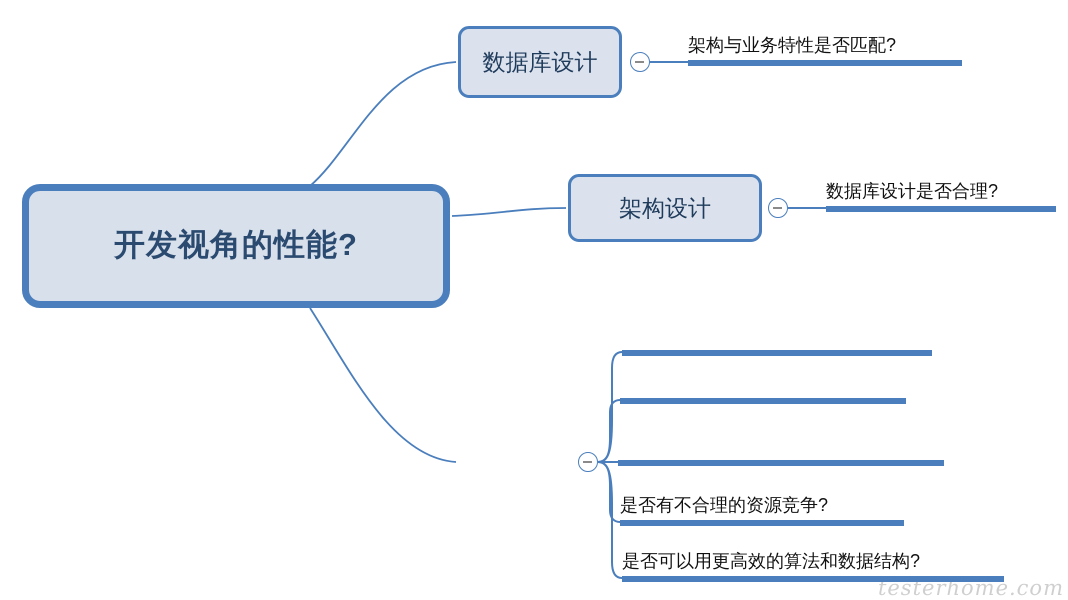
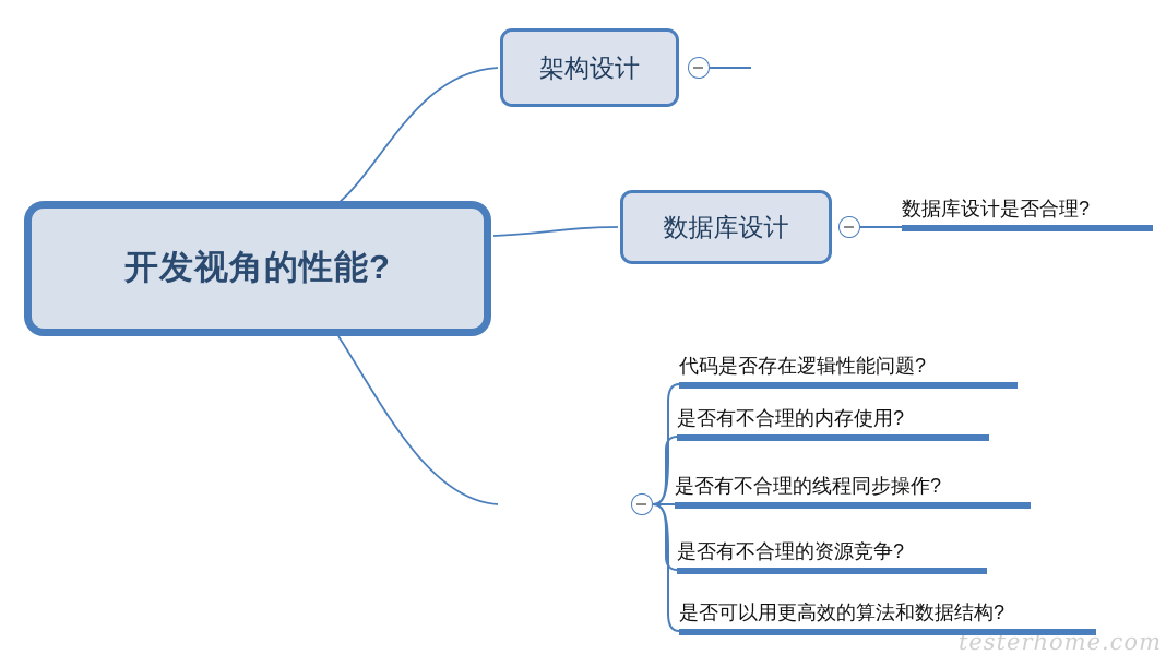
  开发视角的性能?
- 数据库设计
+ 架构设计
- 架构与业务特性是否匹配?
- 架构设计
+ 数据库设计
  数据库设计是否合理?
+ 代码是否存在逻辑性能问题?
+ 是否有不合理的内存使用?
+ 是否有不合理的线程同步操作?
  是否有不合理的资源竞争?
  是否可以用更高效的算法和数据结构?
  testerhome.com
